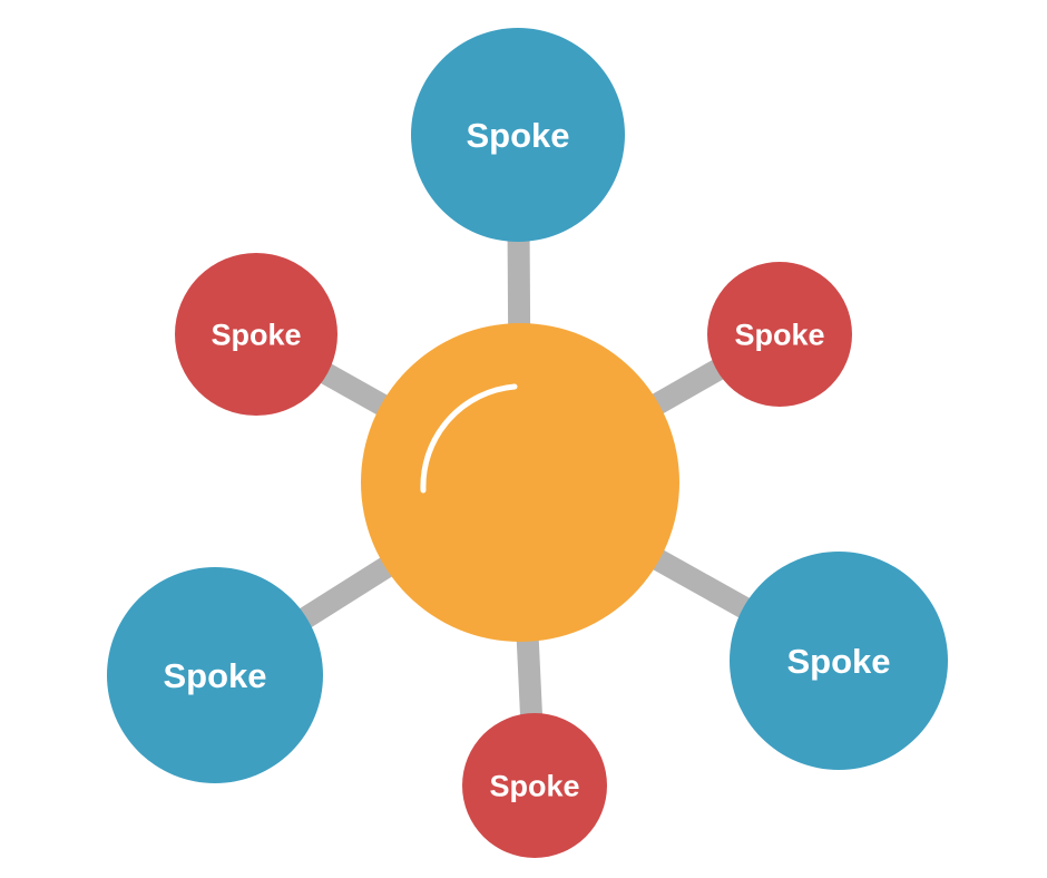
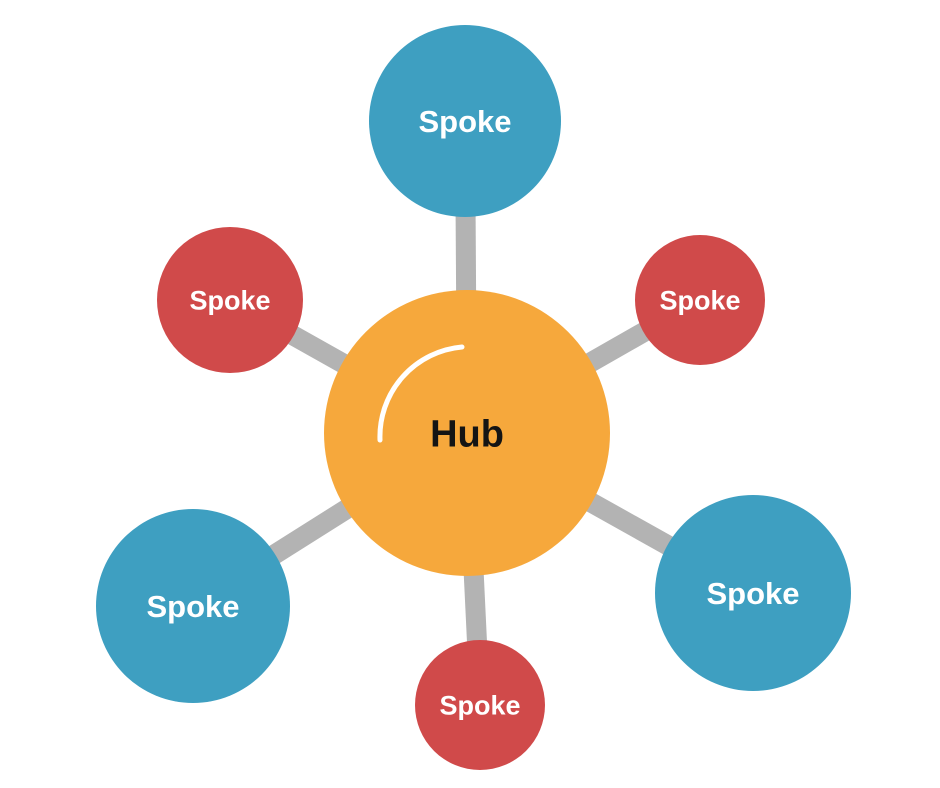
  Spoke
  Spoke
  Spoke
  Spoke
  Spoke
  Spoke
+ Hub
